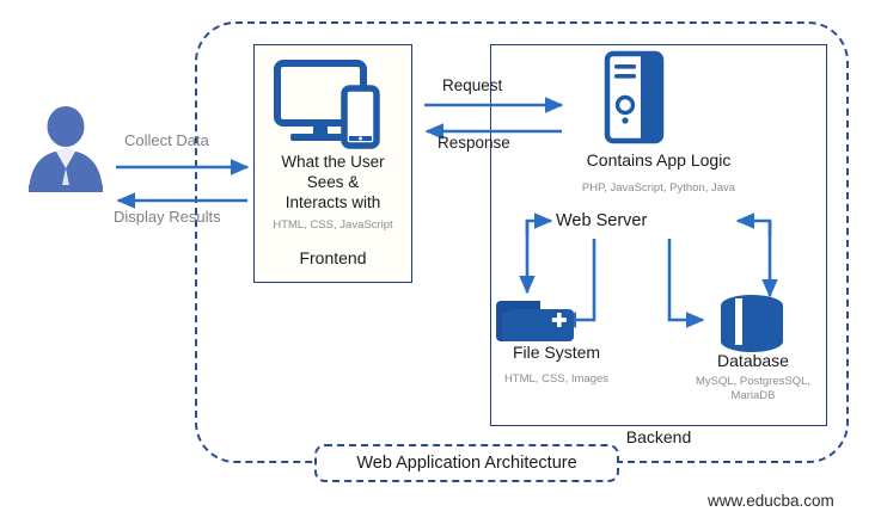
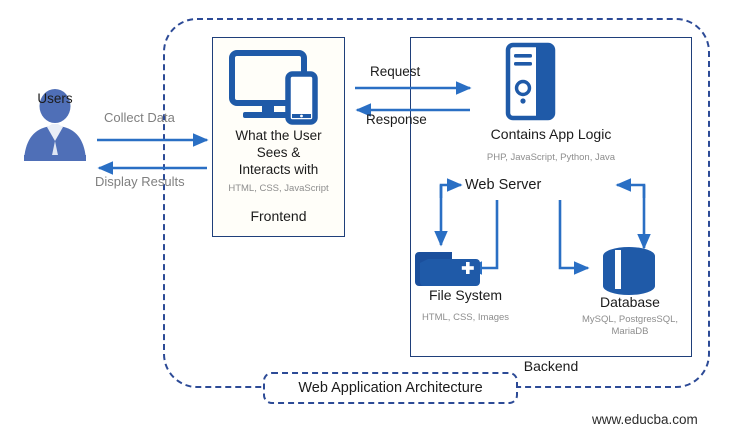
+ Users
  Collect Data
  Display Results
  Request
  Response
  What the User
  Sees &
  Interacts with
  HTML, CSS, JavaScript
  Frontend
  Contains App Logic
  PHP, JavaScript, Python, Java
  Web Server
  File System
  HTML, CSS, Images
  Database
  MySQL, PostgresSQL,
  MariaDB
  Backend
  Web Application Architecture
  www.educba.com
